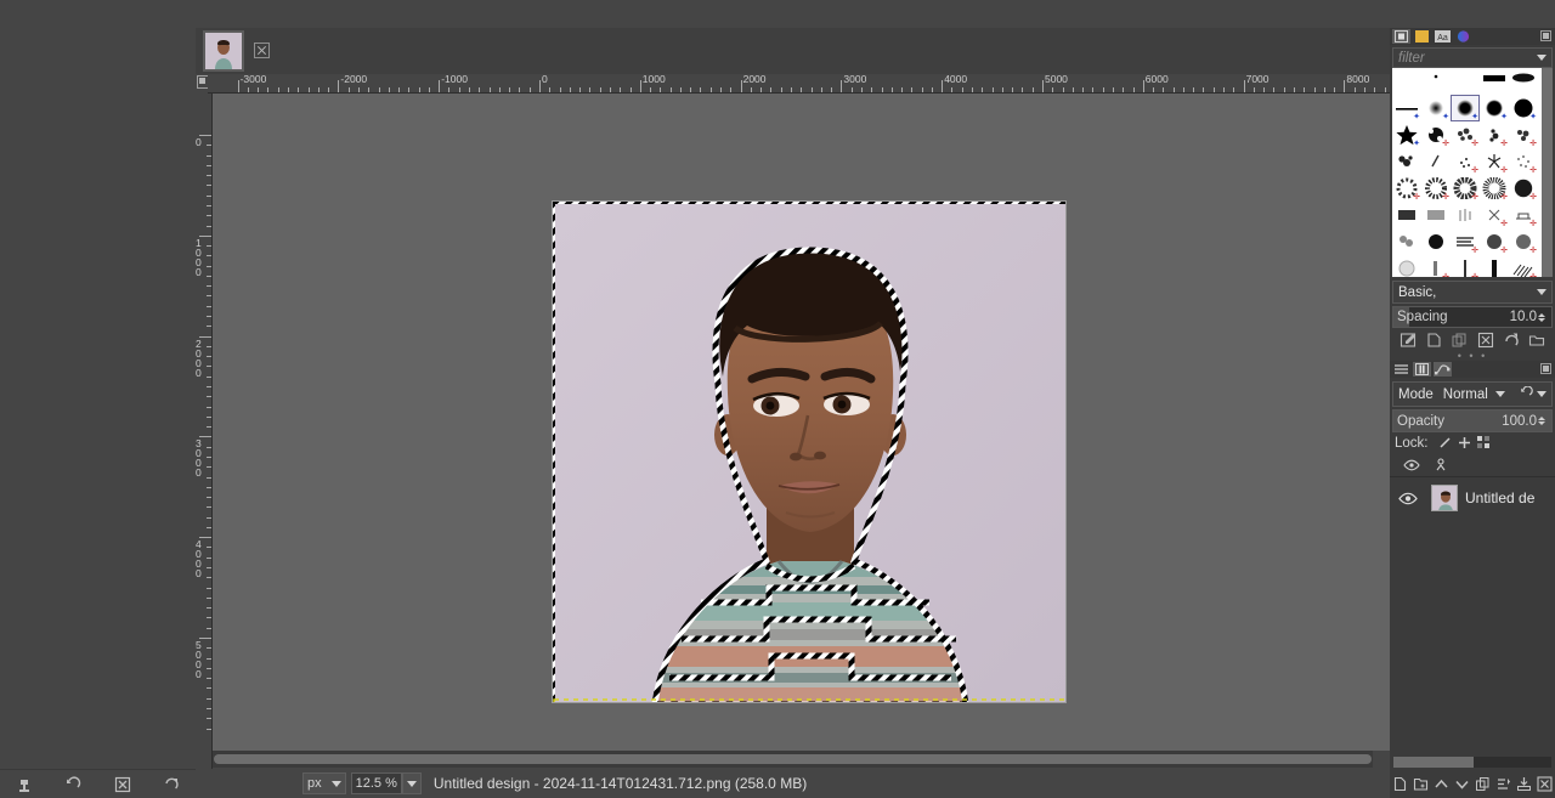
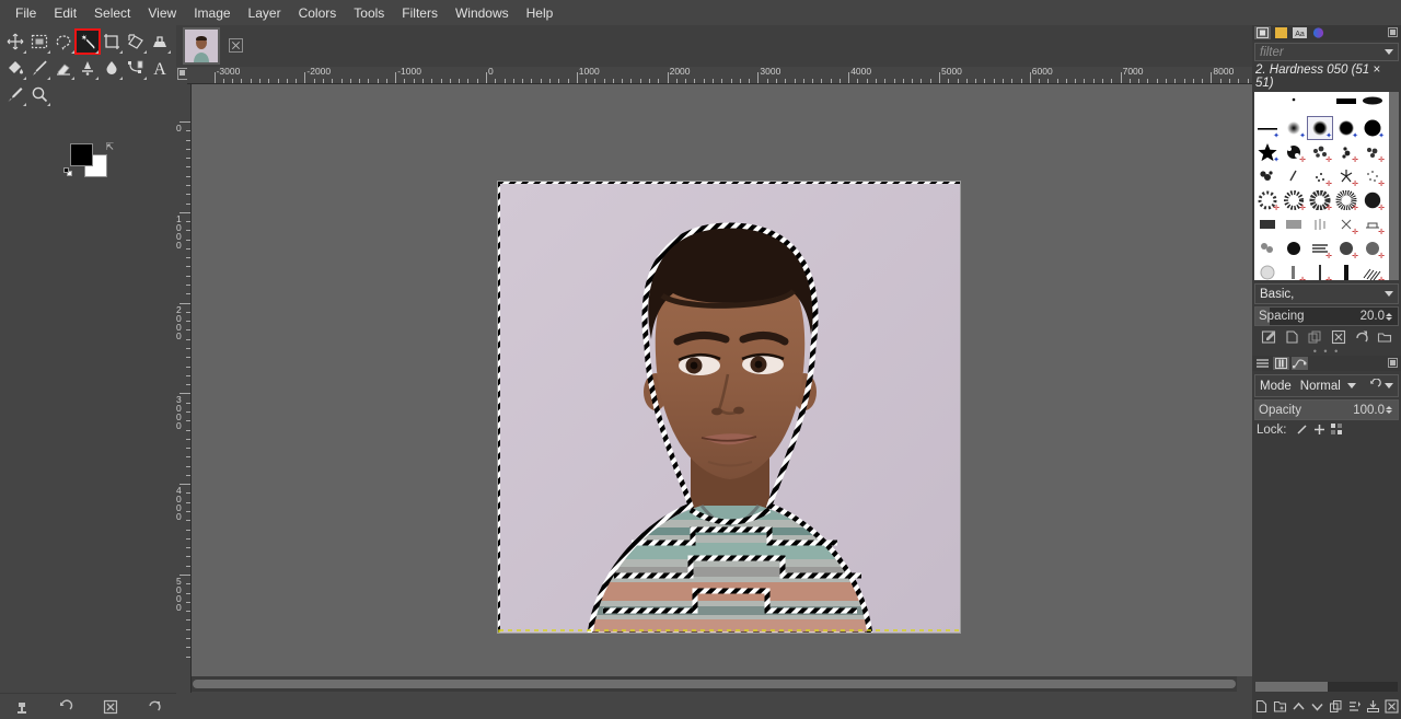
+ File
+ Edit
+ Select
+ View
+ Image
+ Layer
+ Colors
+ Tools
+ Filters
+ Windows
+ Help
+ A
+ ⇱
  -3000
  -2000
  -1000
  0
  1000
  2000
  3000
  4000
  5000
  6000
  7000
  8000
  0
  1000
  2000
  3000
  4000
  5000
- px
- 12.5 %
- Untitled design - 2024-11-14T012431.712.png (258.0 MB)
  filter
+ 2. Hardness 050 (51 × 51)
  Basic,
  Spacing
- 10.0
+ 20.0
  • • •
  Mode
  Normal
  Opacity
  100.0
  Lock:
- Untitled de
